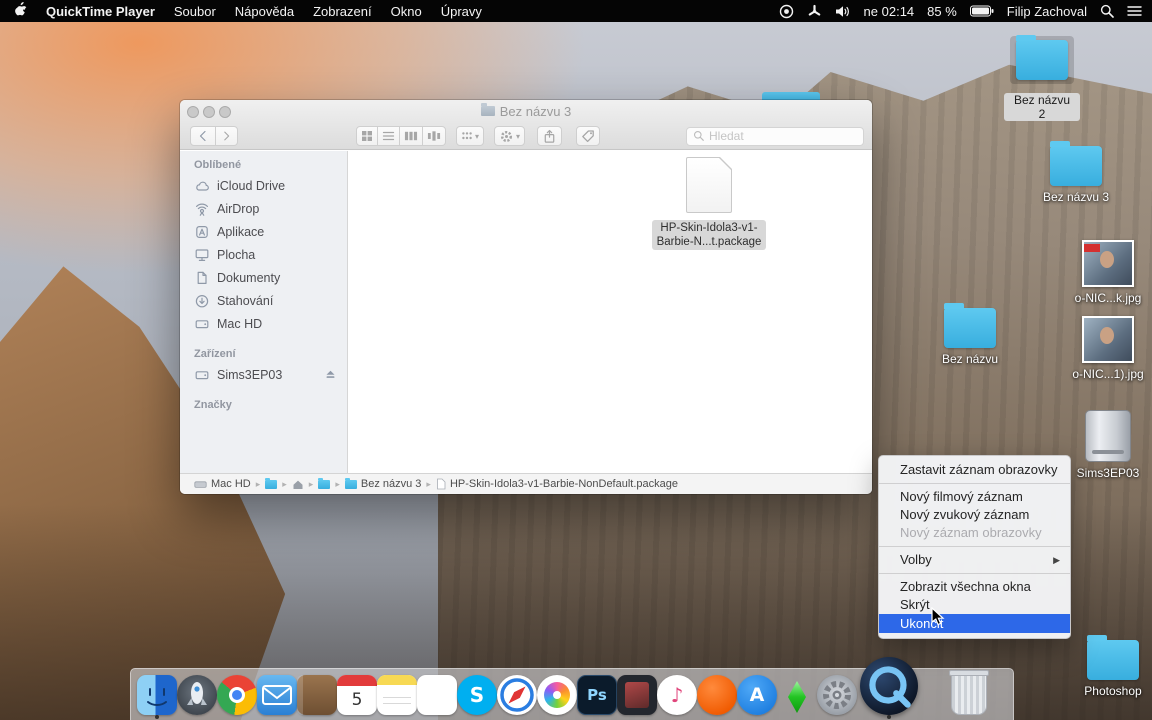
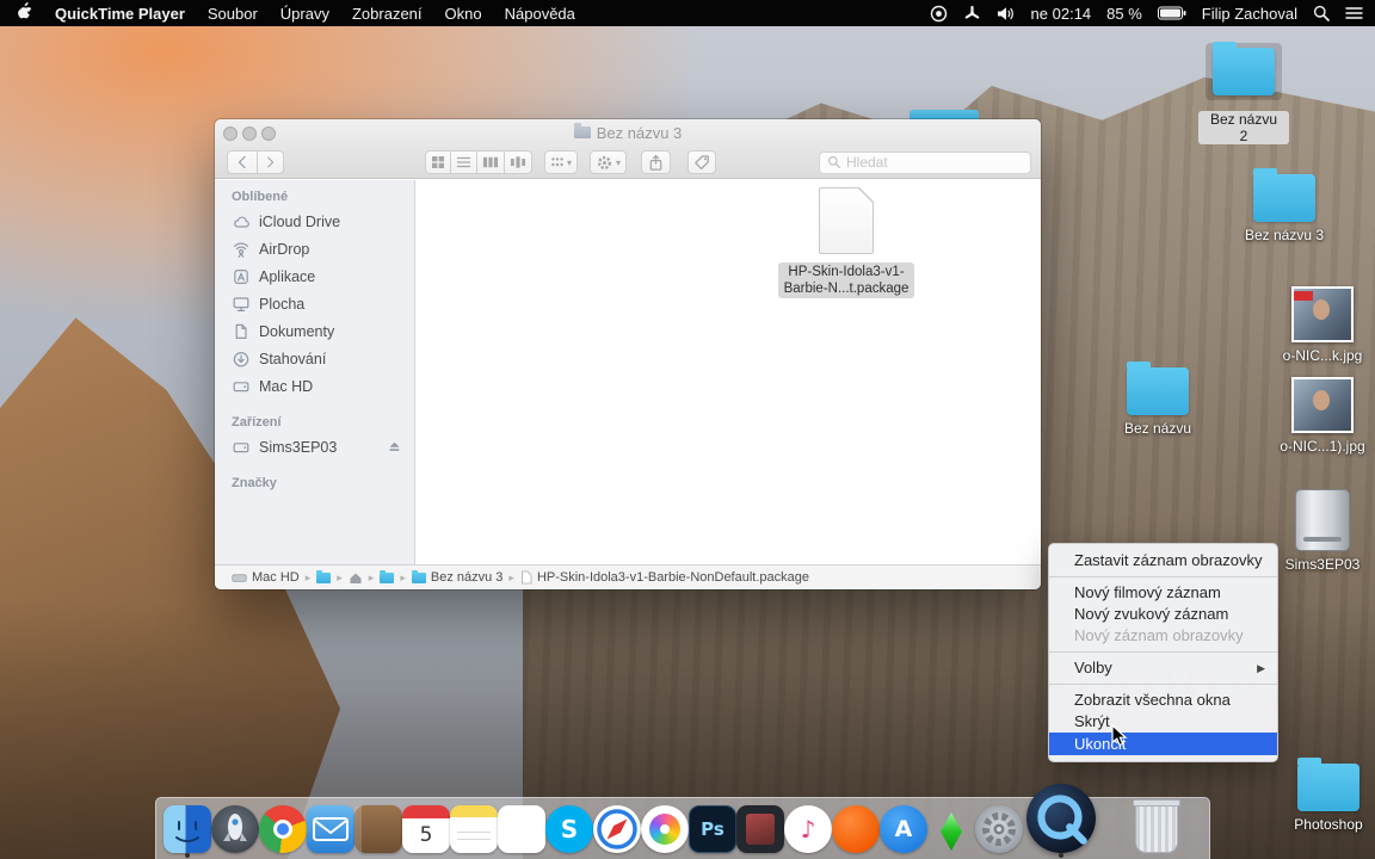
  QuickTime Player
  Soubor
- Nápověda
+ Úpravy
  Zobrazení
  Okno
- Úpravy
+ Nápověda
  ne 02:14
  85 %
  Filip Zachoval
  Bez názvu 2
  Bez názvu 3
  o-NIC...k.jpg
  o-NIC...1).jpg
  Sims3EP03
  Bez názvu
  Photoshop
  Bez názvu 3
  ▾
  ▾
  Hledat
  Oblíbené
  iCloud Drive
  AirDrop
  Aplikace
  Plocha
  Dokumenty
  Stahování
  Mac HD
  Zařízení
  Sims3EP03
  Značky
  HP-Skin-Idola3-v1-
  Barbie-N...t.package
  Mac HD
  ▸
  ▸
  ▸
  ▸
  Bez názvu 3
  ▸
  HP-Skin-Idola3-v1-Barbie-NonDefault.package
  Zastavit záznam obrazovky
  Nový filmový záznam
  Nový zvukový záznam
  Nový záznam obrazovky
  Volby
  ▶
  Zobrazit všechna okna
  Skrýt
  Ukončt
  5
  S
  Ps
  ♪
  A
